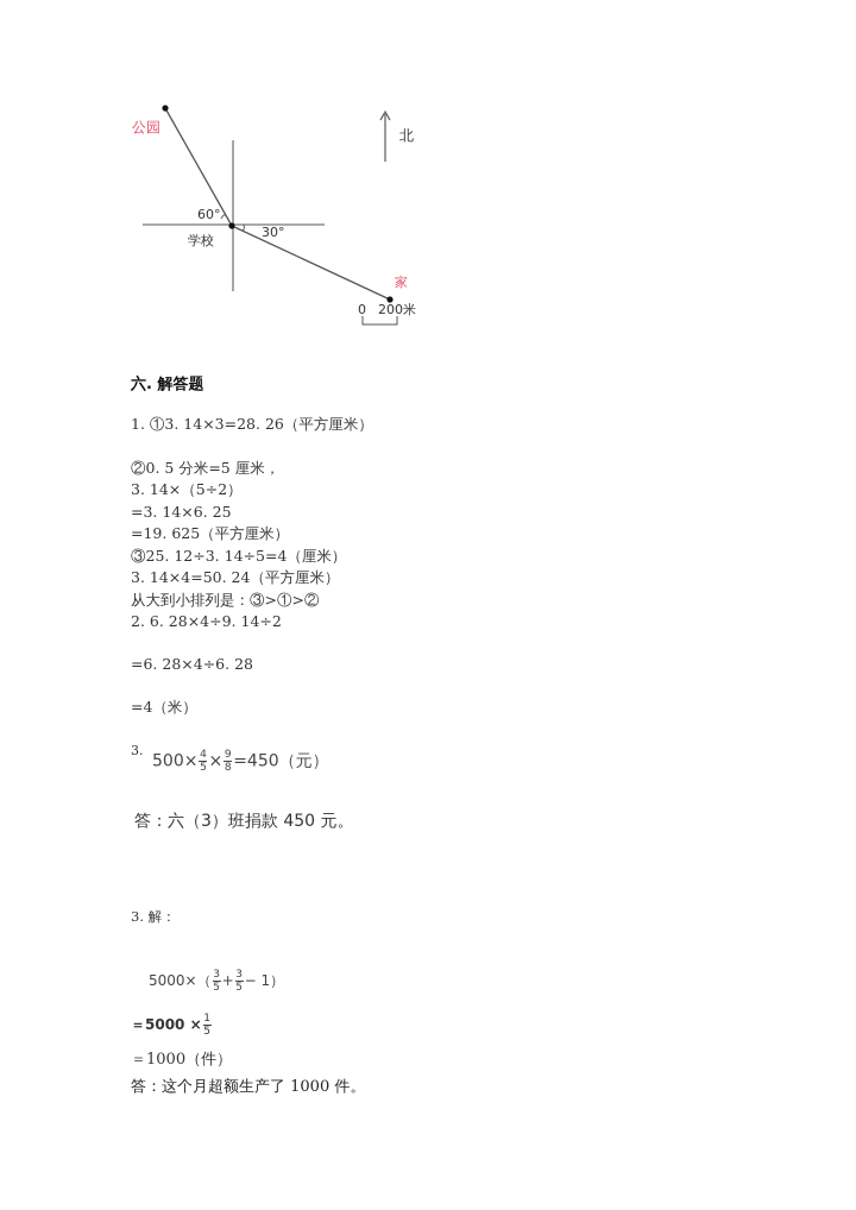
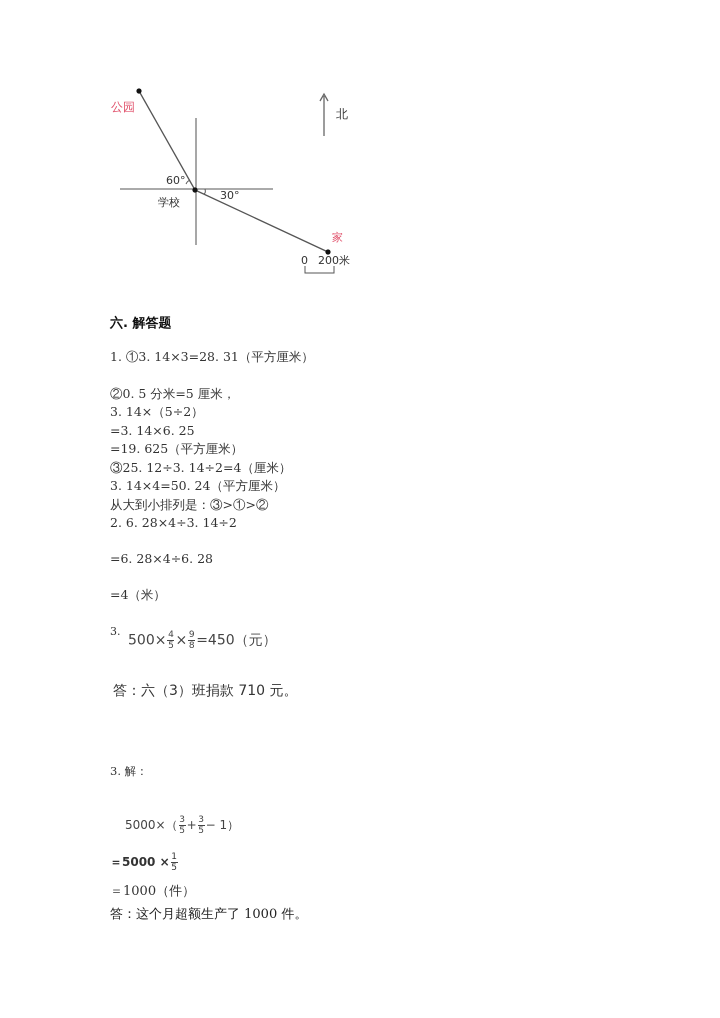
  公园
  北
  60°
  30°
  学校
  家
  0
  200米
  六. 解答题
- 1. ①3. 14×3=28. 26（平方厘米）
+ 1. ①3. 14×3=28. 31（平方厘米）
  ②0. 5 分米=5 厘米，
  3. 14×（5÷2）
  =3. 14×6. 25
  =19. 625（平方厘米）
- ③25. 12÷3. 14÷5=4（厘米）
+ ③25. 12÷3. 14÷2=4（厘米）
  3. 14×4=50. 24（平方厘米）
  从大到小排列是：③>①>②
- 2. 6. 28×4÷9. 14÷2
+ 2. 6. 28×4÷3. 14÷2
  =6. 28×4÷6. 28
  =4（米）
  3.
  500×
  4
  5
  ×
  9
  8
  =450（元）
- 答：六（3）班捐款 450 元。
+ 答：六（3）班捐款 710 元。
  3. 解：
  5000×（
  3
  5
  +
  3
  5
  − 1）
  ＝5000 ×
  1
  5
  ＝1000（件）
  答：这个月超额生产了 1000 件。
